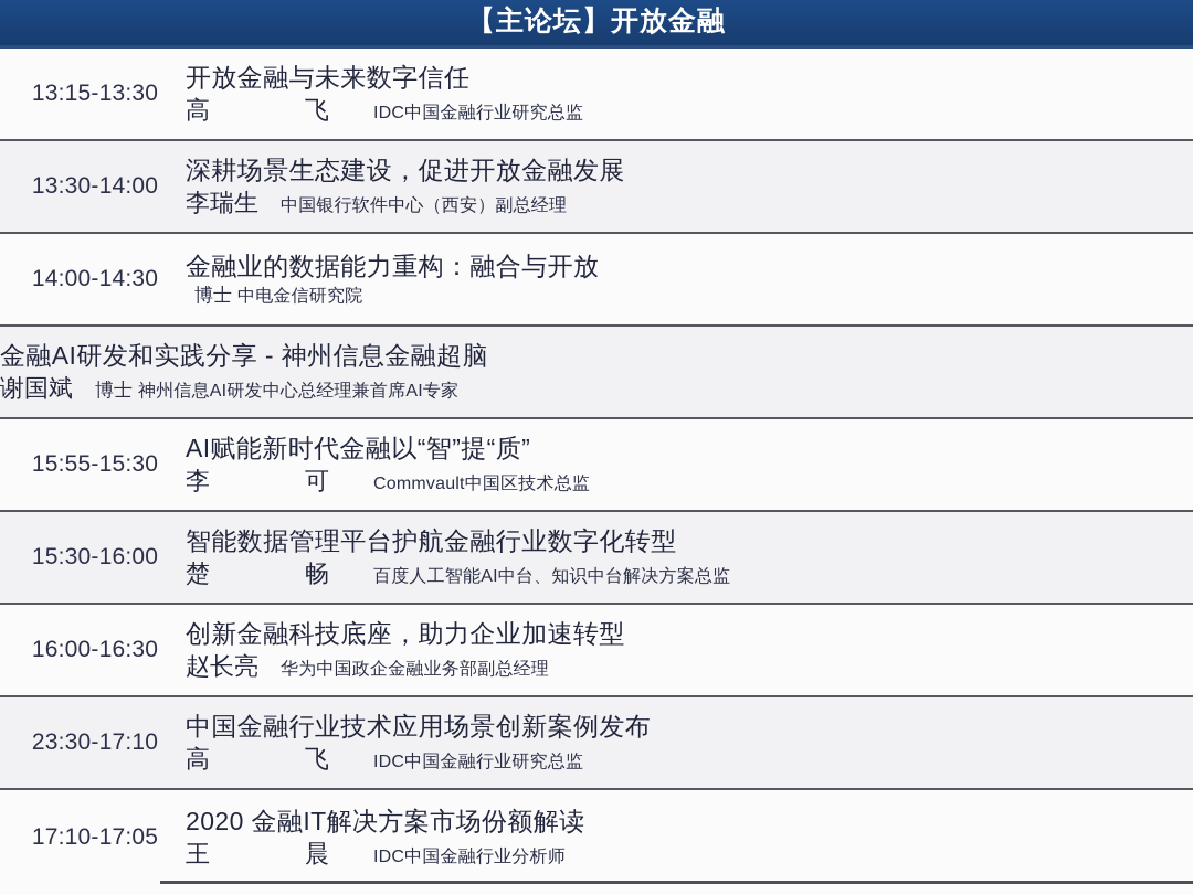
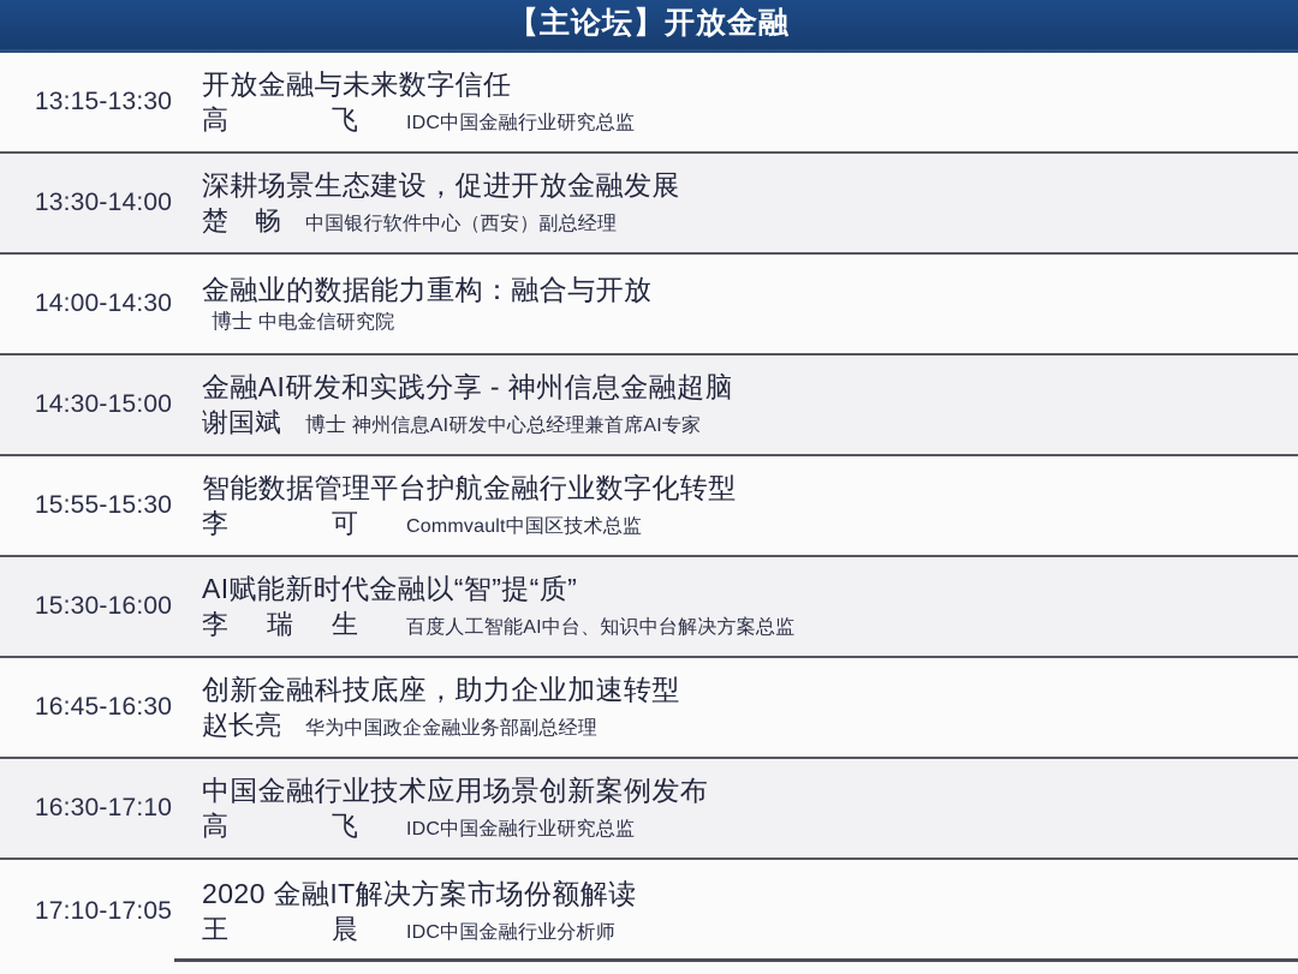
  【主论坛】开放金融
  13:15-13:30
  开放金融与未来数字信任
  高 飞
  IDC中国金融行业研究总监
  13:30-14:00
  深耕场景生态建设，促进开放金融发展
- 李瑞生
+ 楚 畅
  中国银行软件中心（西安）副总经理
  14:00-14:30
  金融业的数据能力重构：融合与开放
  博士
  中电金信研究院
+ 14:30-15:00
  金融AI研发和实践分享 - 神州信息金融超脑
  谢国斌
  博士
  神州信息AI研发中心总经理兼首席AI专家
  15:55-15:30
- AI赋能新时代金融以“智”提“质”
+ 智能数据管理平台护航金融行业数字化转型
  李 可
  Commvault中国区技术总监
  15:30-16:00
- 智能数据管理平台护航金融行业数字化转型
+ AI赋能新时代金融以“智”提“质”
- 楚 畅
+ 李瑞生
  百度人工智能AI中台、知识中台解决方案总监
- 16:00-16:30
+ 16:45-16:30
  创新金融科技底座，助力企业加速转型
  赵长亮
  华为中国政企金融业务部副总经理
- 23:30-17:10
+ 16:30-17:10
  中国金融行业技术应用场景创新案例发布
  高 飞
  IDC中国金融行业研究总监
  17:10-17:05
  2020 金融IT解决方案市场份额解读
  王 晨
  IDC中国金融行业分析师
